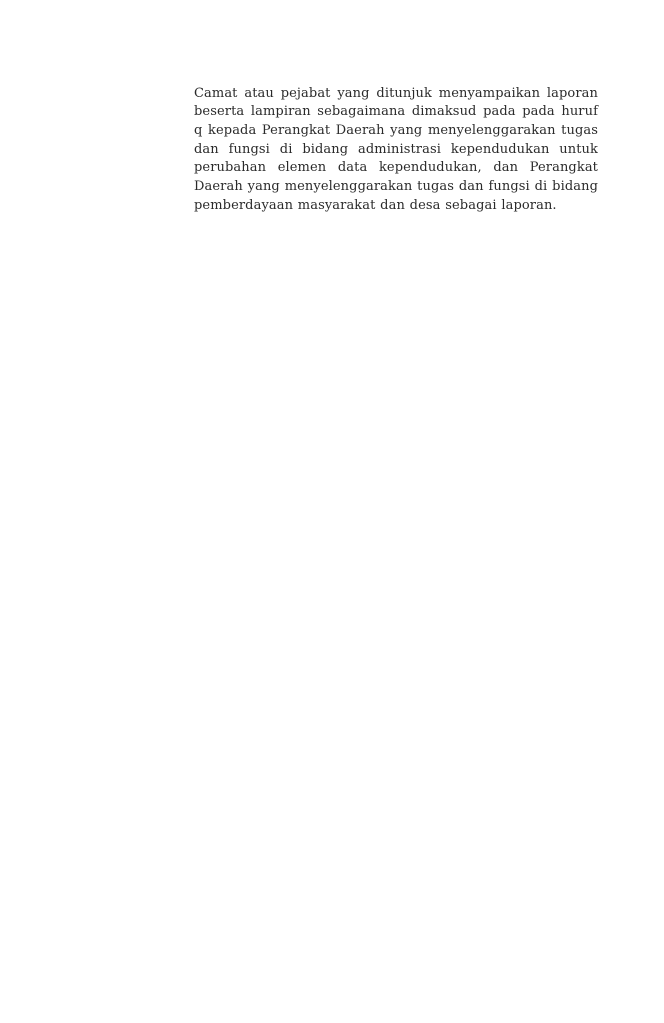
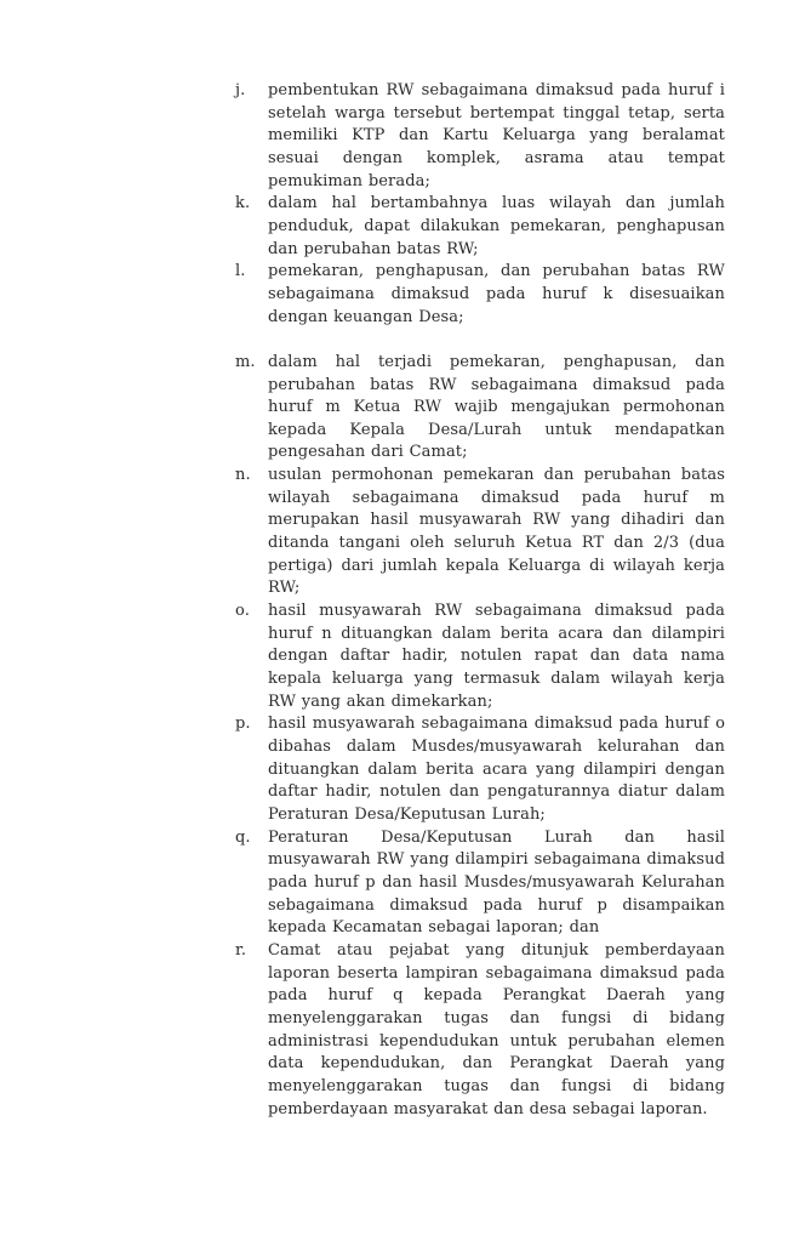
+ j.
+ pembentukan RW sebagaimana dimaksud pada huruf i setelah warga tersebut bertempat tinggal tetap, serta memiliki KTP dan Kartu Keluarga yang beralamat sesuai dengan komplek, asrama atau tempat pemukiman berada;
+ k.
+ dalam hal bertambahnya luas wilayah dan jumlah penduduk, dapat dilakukan pemekaran, penghapusan dan perubahan batas RW;
+ l.
+ pemekaran, penghapusan, dan perubahan batas RW sebagaimana dimaksud pada huruf k disesuaikan dengan keuangan Desa;
+ m.
+ dalam hal terjadi pemekaran, penghapusan, dan perubahan batas RW sebagaimana dimaksud pada huruf m Ketua RW wajib mengajukan permohonan kepada Kepala Desa/Lurah untuk mendapatkan pengesahan dari Camat;
+ n.
+ usulan permohonan pemekaran dan perubahan batas wilayah sebagaimana dimaksud pada huruf m merupakan hasil musyawarah RW yang dihadiri dan ditanda tangani oleh seluruh Ketua RT dan 2/3 (dua pertiga) dari jumlah kepala Keluarga di wilayah kerja RW;
+ o.
+ hasil musyawarah RW sebagaimana dimaksud pada huruf n dituangkan dalam berita acara dan dilampiri dengan daftar hadir, notulen rapat dan data nama kepala keluarga yang termasuk dalam wilayah kerja RW yang akan dimekarkan;
+ p.
+ hasil musyawarah sebagaimana dimaksud pada huruf o dibahas dalam Musdes/musyawarah kelurahan dan dituangkan dalam berita acara yang dilampiri dengan daftar hadir, notulen dan pengaturannya diatur dalam Peraturan Desa/Keputusan Lurah;
+ q.
+ Peraturan Desa/Keputusan Lurah dan hasil musyawarah RW yang dilampiri sebagaimana dimaksud pada huruf p dan hasil Musdes/musyawarah Kelurahan sebagaimana dimaksud pada huruf p disampaikan kepada Kecamatan sebagai laporan; dan
+ r.
- Camat atau pejabat yang ditunjuk menyampaikan laporan beserta lampiran sebagaimana dimaksud pada pada huruf q kepada Perangkat Daerah yang menyelenggarakan tugas dan fungsi di bidang administrasi kependudukan untuk perubahan elemen data kependudukan, dan Perangkat Daerah yang menyelenggarakan tugas dan fungsi di bidang pemberdayaan masyarakat dan desa sebagai laporan.
+ Camat atau pejabat yang ditunjuk pemberdayaan laporan beserta lampiran sebagaimana dimaksud pada pada huruf q kepada Perangkat Daerah yang menyelenggarakan tugas dan fungsi di bidang administrasi kependudukan untuk perubahan elemen data kependudukan, dan Perangkat Daerah yang menyelenggarakan tugas dan fungsi di bidang pemberdayaan masyarakat dan desa sebagai laporan.
